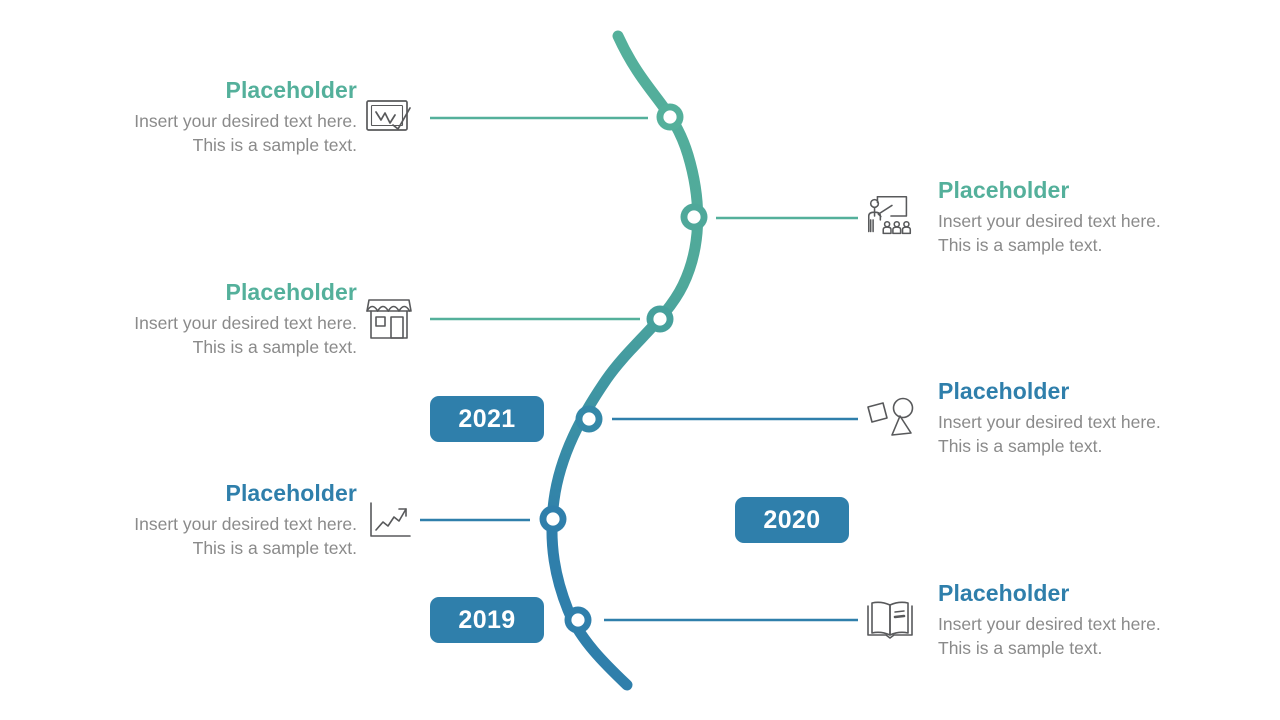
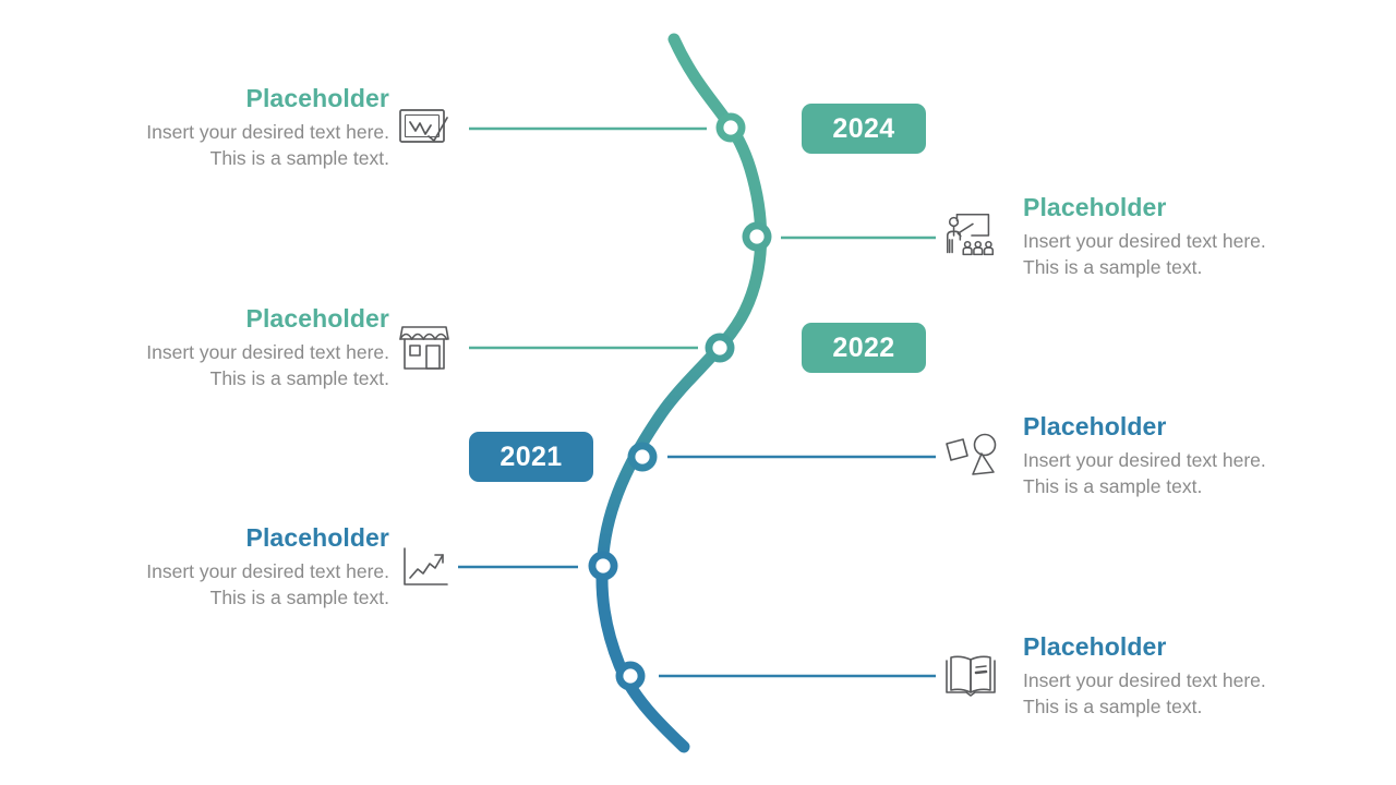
+ 2024
+ 2022
  2021
- 2020
- 2019
  Placeholder
  Insert your desired text here.
  This is a sample text.
  Placeholder
  Insert your desired text here.
  This is a sample text.
  Placeholder
  Insert your desired text here.
  This is a sample text.
  Placeholder
  Insert your desired text here.
  This is a sample text.
  Placeholder
  Insert your desired text here.
  This is a sample text.
  Placeholder
  Insert your desired text here.
  This is a sample text.
